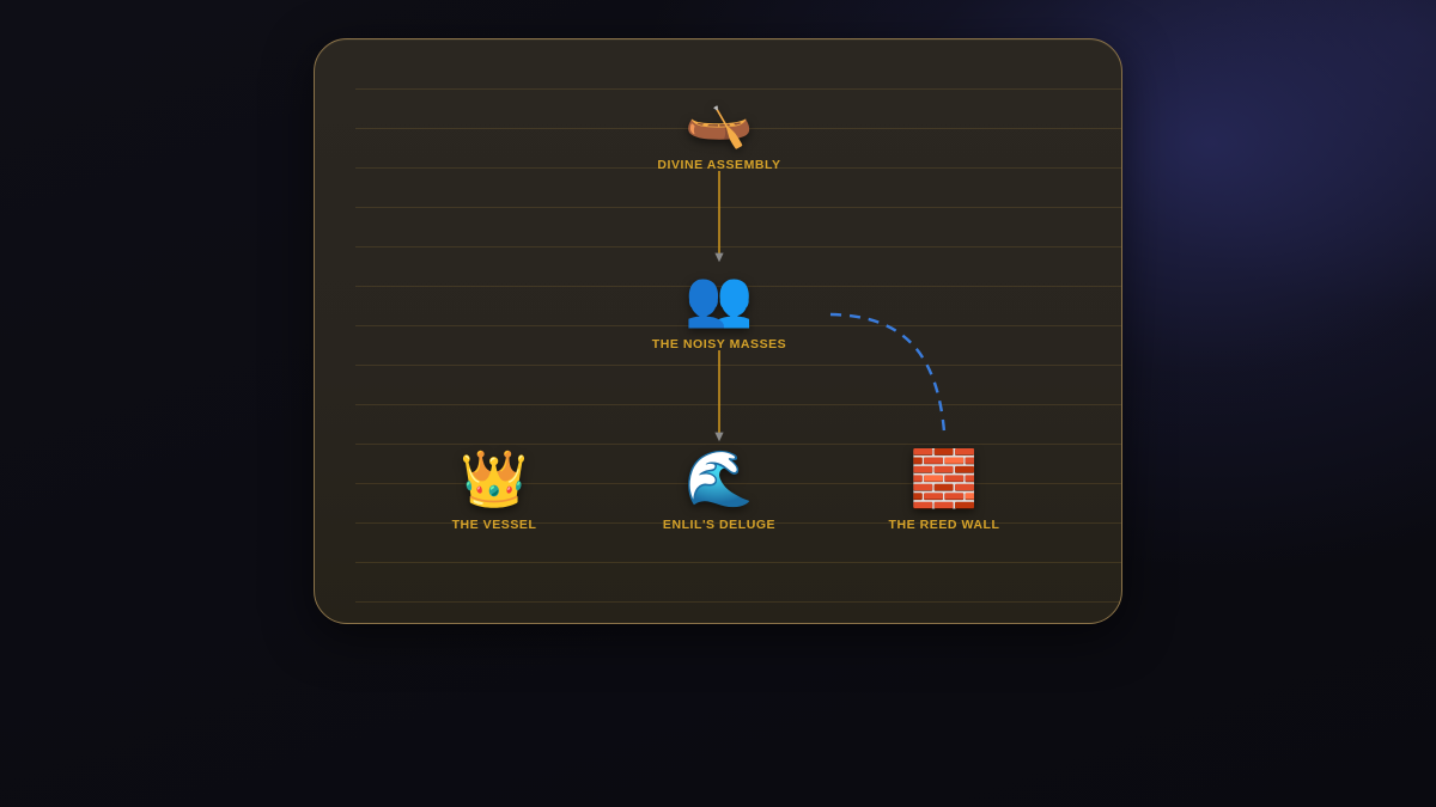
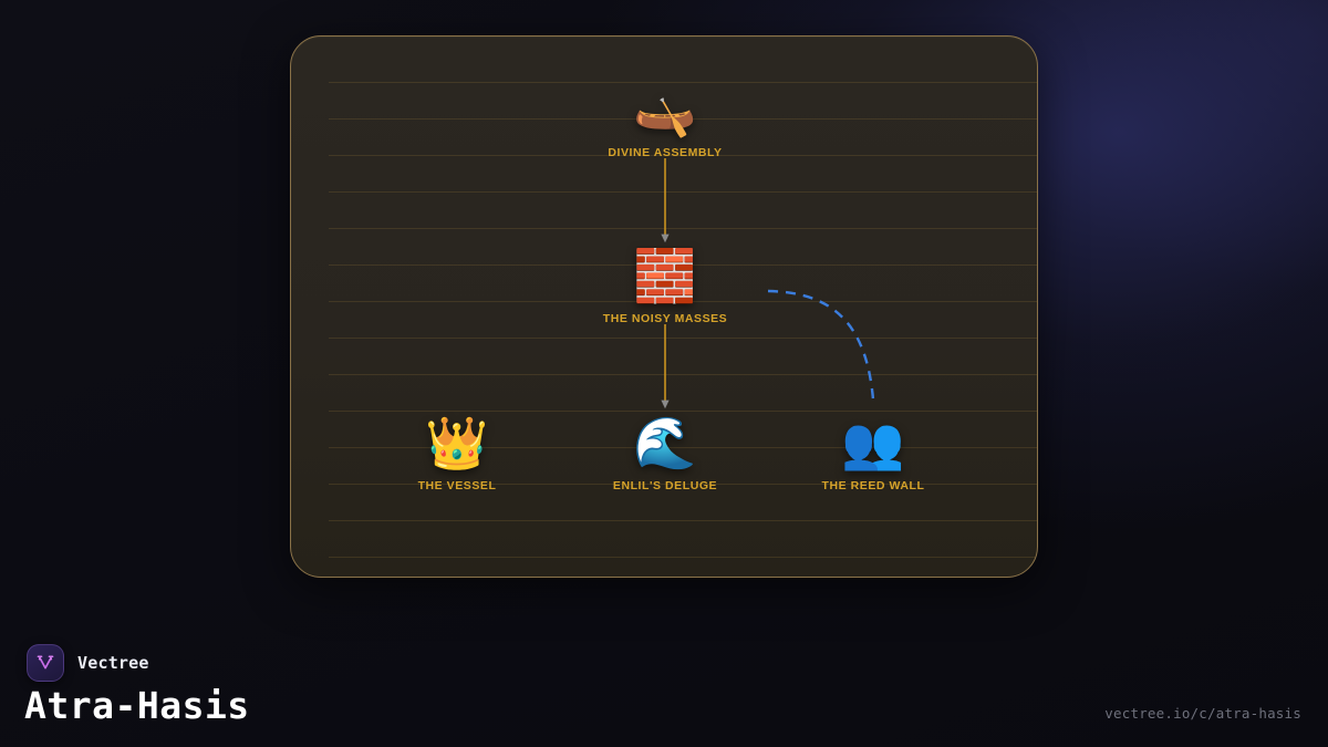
  🛶
  DIVINE ASSEMBLY
- 👥
+ 🧱
  THE NOISY MASSES
  👑
  THE VESSEL
  🌊
  ENLIL'S DELUGE
- 🧱
+ 👥
  THE REED WALL
+ Vectree
+ Atra-Hasis
+ vectree.io/c/atra-hasis
